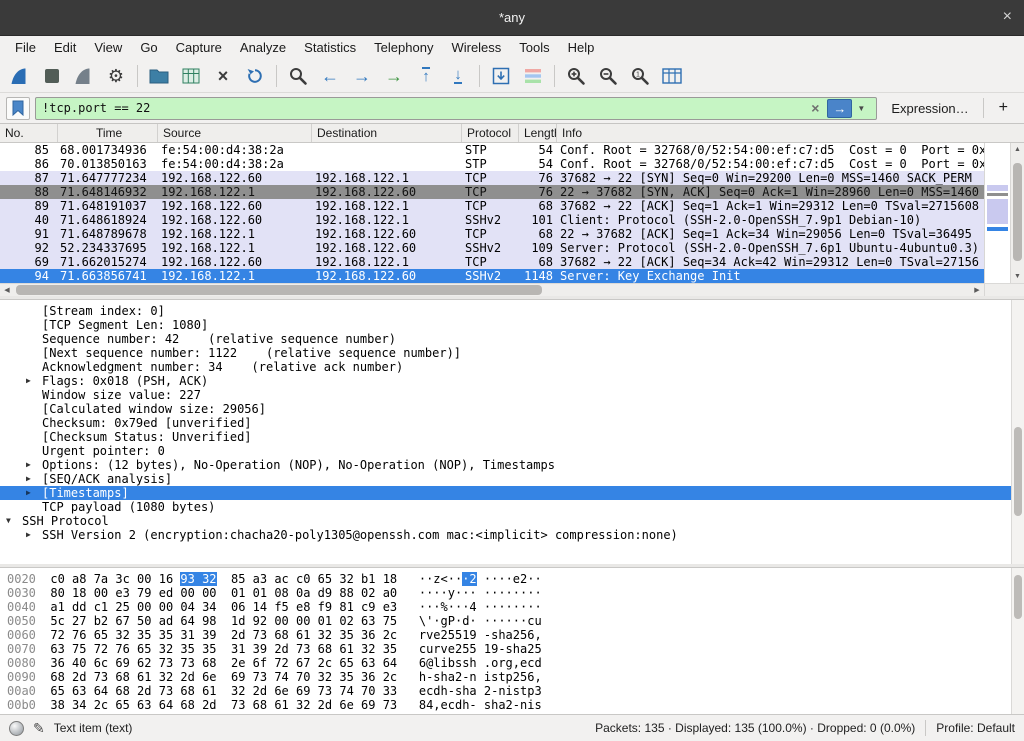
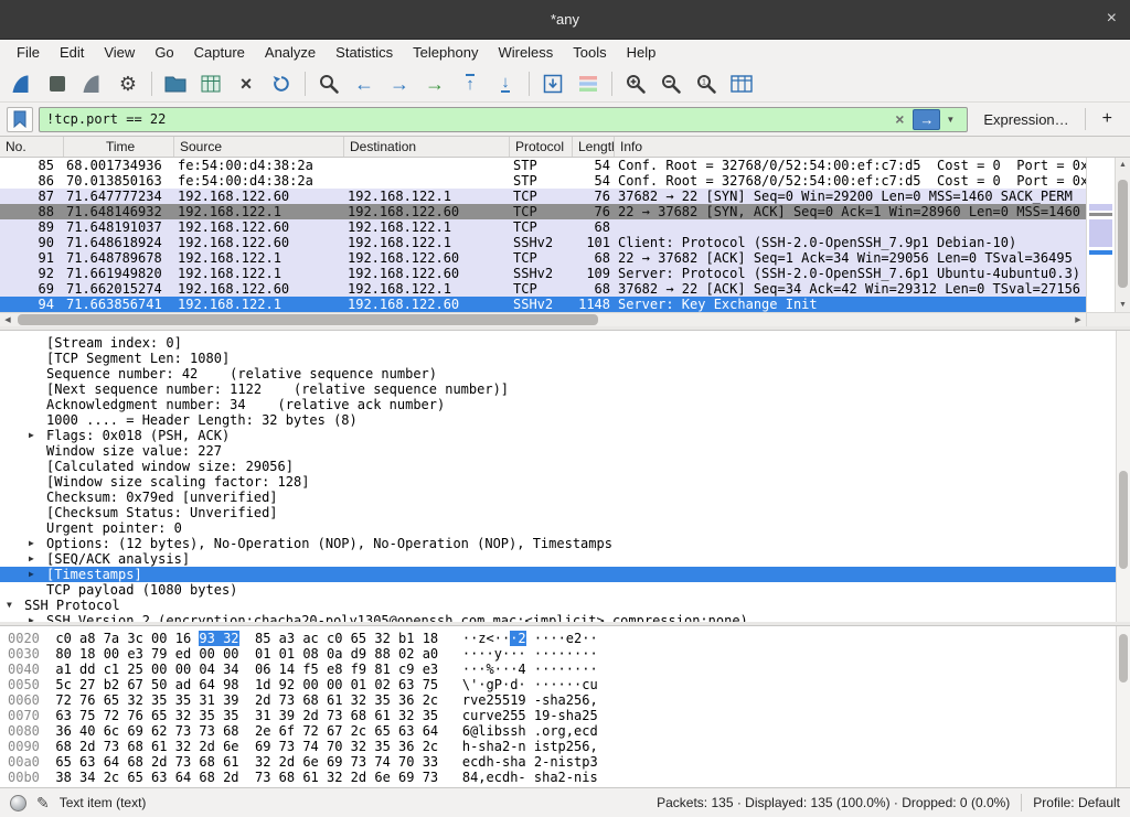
  *any
  ×
  File
  Edit
  View
  Go
  Capture
  Analyze
  Statistics
  Telephony
  Wireless
  Tools
  Help
  ⚙
  ×
  ←
  →
  →
  ↑
  ↓
  !tcp.port == 22
  ×
  →
  ▼
  Expression…
  +
  No.
  Time
  Source
  Destination
  Protocol
  Lengt
  Info
  85
  68.001734936
  fe:54:00:d4:38:2a
  STP
  54
  Conf. Root = 32768/0/52:54:00:ef:c7:d5 Cost = 0 Port = 0x
  86
  70.013850163
  fe:54:00:d4:38:2a
  STP
  54
  Conf. Root = 32768/0/52:54:00:ef:c7:d5 Cost = 0 Port = 0x
  87
  71.647777234
  192.168.122.60
  192.168.122.1
  TCP
  76
  37682 → 22 [SYN] Seq=0 Win=29200 Len=0 MSS=1460 SACK_PERM
  88
  71.648146932
  192.168.122.1
  192.168.122.60
  TCP
  76
  22 → 37682 [SYN, ACK] Seq=0 Ack=1 Win=28960 Len=0 MSS=1460
  89
  71.648191037
  192.168.122.60
  192.168.122.1
  TCP
  68
- 37682 → 22 [ACK] Seq=1 Ack=1 Win=29312 Len=0 TSval=2715608
- 40
+ 90
  71.648618924
  192.168.122.60
  192.168.122.1
  SSHv2
  101
  Client: Protocol (SSH-2.0-OpenSSH_7.9p1 Debian-10)
  91
  71.648789678
  192.168.122.1
  192.168.122.60
  TCP
  68
  22 → 37682 [ACK] Seq=1 Ack=34 Win=29056 Len=0 TSval=36495
  92
- 52.234337695
+ 71.661949820
  192.168.122.1
  192.168.122.60
  SSHv2
  109
  Server: Protocol (SSH-2.0-OpenSSH_7.6p1 Ubuntu-4ubuntu0.3)
  69
  71.662015274
  192.168.122.60
  192.168.122.1
  TCP
  68
  37682 → 22 [ACK] Seq=34 Ack=42 Win=29312 Len=0 TSval=27156
  94
  71.663856741
  192.168.122.1
  192.168.122.60
  SSHv2
  1148
  Server: Key Exchange Init
  [Stream index: 0]
  [TCP Segment Len: 1080]
  Sequence number: 42 (relative sequence number)
  [Next sequence number: 1122 (relative sequence number)]
  Acknowledgment number: 34 (relative ack number)
+ 1000 .... = Header Length: 32 bytes (8)
  ▶
  Flags: 0x018 (PSH, ACK)
  Window size value: 227
  [Calculated window size: 29056]
+ [Window size scaling factor: 128]
  Checksum: 0x79ed [unverified]
  [Checksum Status: Unverified]
  Urgent pointer: 0
  ▶
  Options: (12 bytes), No-Operation (NOP), No-Operation (NOP), Timestamps
  ▶
  [SEQ/ACK analysis]
  ▶
  [Timestamps]
  TCP payload (1080 bytes)
  ▼
  SSH Protocol
  ▶
  SSH Version 2 (encryption:chacha20-poly1305@openssh.com mac:<implicit> compression:none)
  0020 c0 a8 7a 3c 00 16 93 32 85 a3 ac c0 65 32 b1 18 ··z<···2 ····e2··
  0030 80 18 00 e3 79 ed 00 00 01 01 08 0a d9 88 02 a0 ····y··· ········
  0040 a1 dd c1 25 00 00 04 34 06 14 f5 e8 f9 81 c9 e3 ···%···4 ········
  0050 5c 27 b2 67 50 ad 64 98 1d 92 00 00 01 02 63 75 \'·gP·d· ······cu
  0060 72 76 65 32 35 35 31 39 2d 73 68 61 32 35 36 2c rve25519 -sha256,
  0070 63 75 72 76 65 32 35 35 31 39 2d 73 68 61 32 35 curve255 19-sha25
  0080 36 40 6c 69 62 73 73 68 2e 6f 72 67 2c 65 63 64 6@libssh .org,ecd
  0090 68 2d 73 68 61 32 2d 6e 69 73 74 70 32 35 36 2c h-sha2-n istp256,
  00a0 65 63 64 68 2d 73 68 61 32 2d 6e 69 73 74 70 33 ecdh-sha 2-nistp3
  00b0 38 34 2c 65 63 64 68 2d 73 68 61 32 2d 6e 69 73 84,ecdh- sha2-nis
  ✎
  Text item (text)
  Packets: 135 · Displayed: 135 (100.0%) · Dropped: 0 (0.0%)
  Profile: Default
